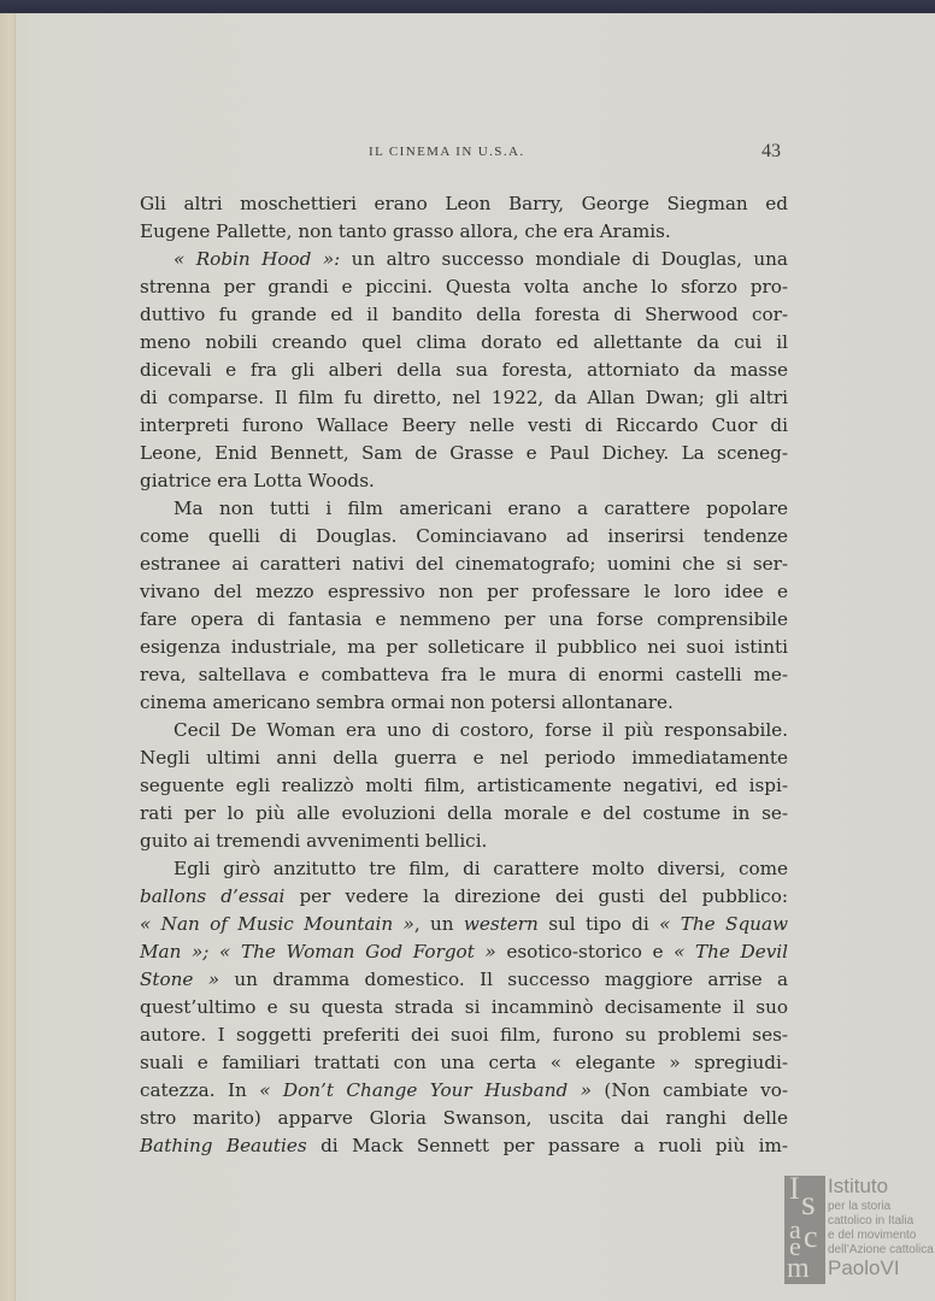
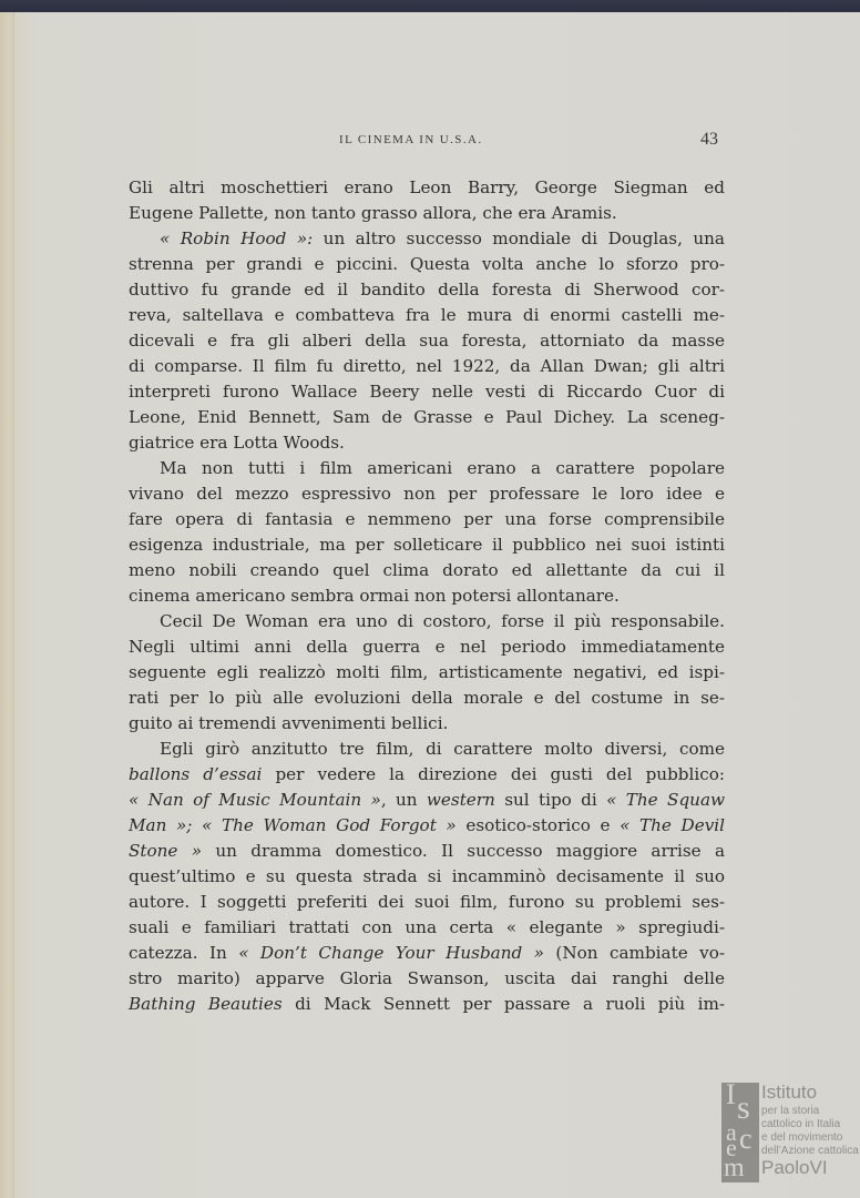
  IL CINEMA IN U.S.A.
  43
  Gli altri moschettieri erano Leon Barry, George Siegman ed
  Eugene Pallette, non tanto grasso allora, che era Aramis.
  « Robin Hood »: un altro successo mondiale di Douglas, una
  strenna per grandi e piccini. Questa volta anche lo sforzo pro-
  duttivo fu grande ed il bandito della foresta di Sherwood cor-
- meno nobili creando quel clima dorato ed allettante da cui il
+ reva, saltellava e combatteva fra le mura di enormi castelli me-
  dicevali e fra gli alberi della sua foresta, attorniato da masse
  di comparse. Il film fu diretto, nel 1922, da Allan Dwan; gli altri
  interpreti furono Wallace Beery nelle vesti di Riccardo Cuor di
  Leone, Enid Bennett, Sam de Grasse e Paul Dichey. La sceneg-
  giatrice era Lotta Woods.
  Ma non tutti i film americani erano a carattere popolare
- come quelli di Douglas. Cominciavano ad inserirsi tendenze
- estranee ai caratteri nativi del cinematografo; uomini che si ser-
  vivano del mezzo espressivo non per professare le loro idee e
  fare opera di fantasia e nemmeno per una forse comprensibile
  esigenza industriale, ma per solleticare il pubblico nei suoi istinti
- reva, saltellava e combatteva fra le mura di enormi castelli me-
+ meno nobili creando quel clima dorato ed allettante da cui il
  cinema americano sembra ormai non potersi allontanare.
  Cecil De Woman era uno di costoro, forse il più responsabile.
  Negli ultimi anni della guerra e nel periodo immediatamente
  seguente egli realizzò molti film, artisticamente negativi, ed ispi-
  rati per lo più alle evoluzioni della morale e del costume in se-
  guito ai tremendi avvenimenti bellici.
  Egli girò anzitutto tre film, di carattere molto diversi, come
  ballons d’essai per vedere la direzione dei gusti del pubblico:
  « Nan of Music Mountain », un western sul tipo di « The Squaw
  Man »; « The Woman God Forgot » esotico-storico e « The Devil
  Stone » un dramma domestico. Il successo maggiore arrise a
  quest’ultimo e su questa strada si incamminò decisamente il suo
  autore. I soggetti preferiti dei suoi film, furono su problemi ses-
  suali e familiari trattati con una certa « elegante » spregiudi-
  catezza. In « Don’t Change Your Husband » (Non cambiate vo-
  stro marito) apparve Gloria Swanson, uscita dai ranghi delle
  Bathing Beauties di Mack Sennett per passare a ruoli più im-
  I
  s
  a
  e
  c
  m
  Istituto
  per la storia
  cattolico in Italia
  e del movimento
  dell’Azione cattolica
  PaoloVI
